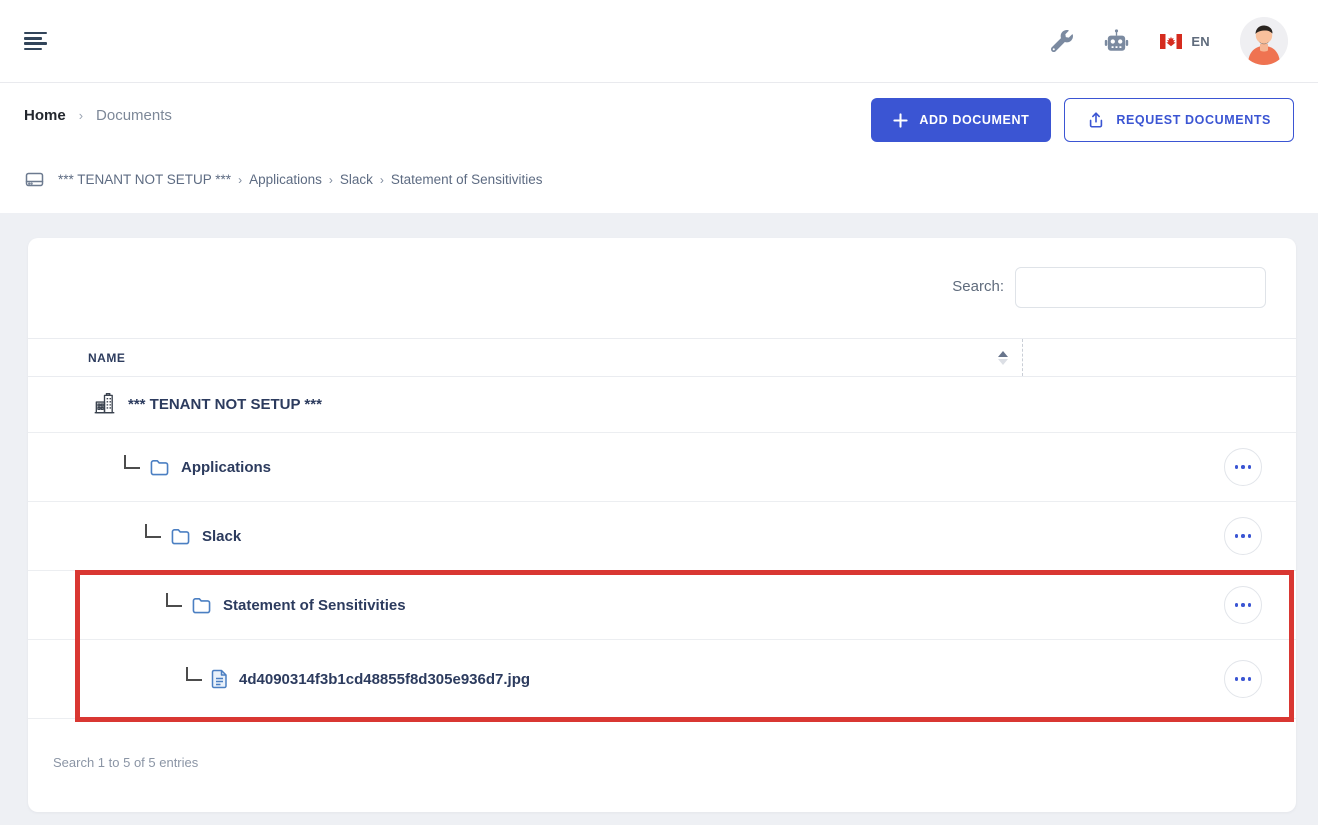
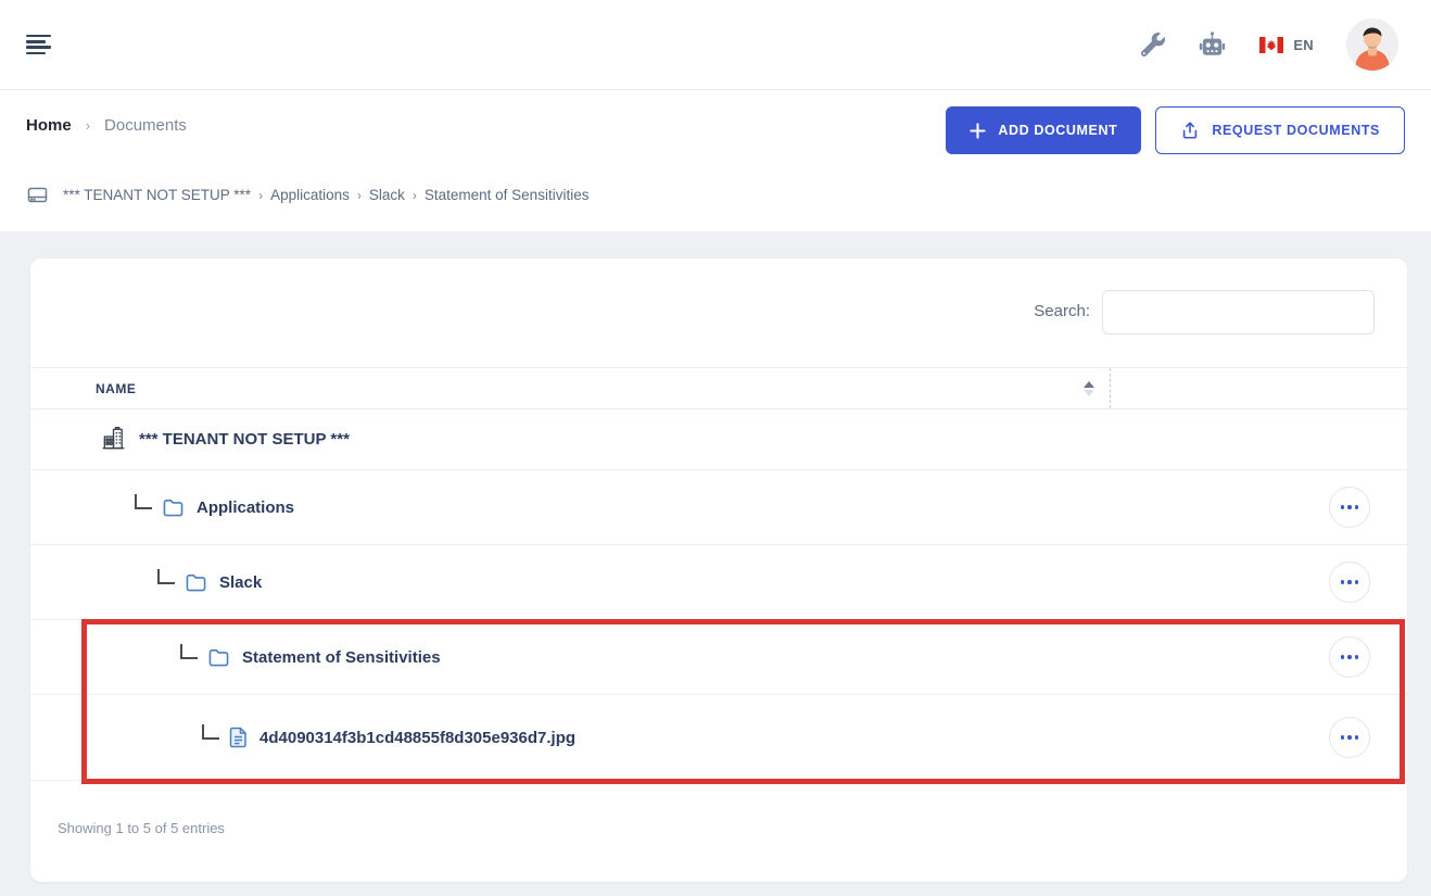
  EN
  Home
  ›
  Documents
  *** TENANT NOT SETUP ***
  ›
  Applications
  ›
  Slack
  ›
  Statement of Sensitivities
  ADD DOCUMENT
  REQUEST DOCUMENTS
  Search:
  NAME
  *** TENANT NOT SETUP ***
  Applications
  Slack
  Statement of Sensitivities
  4d4090314f3b1cd48855f8d305e936d7.jpg
- Search 1 to 5 of 5 entries
+ Showing 1 to 5 of 5 entries
